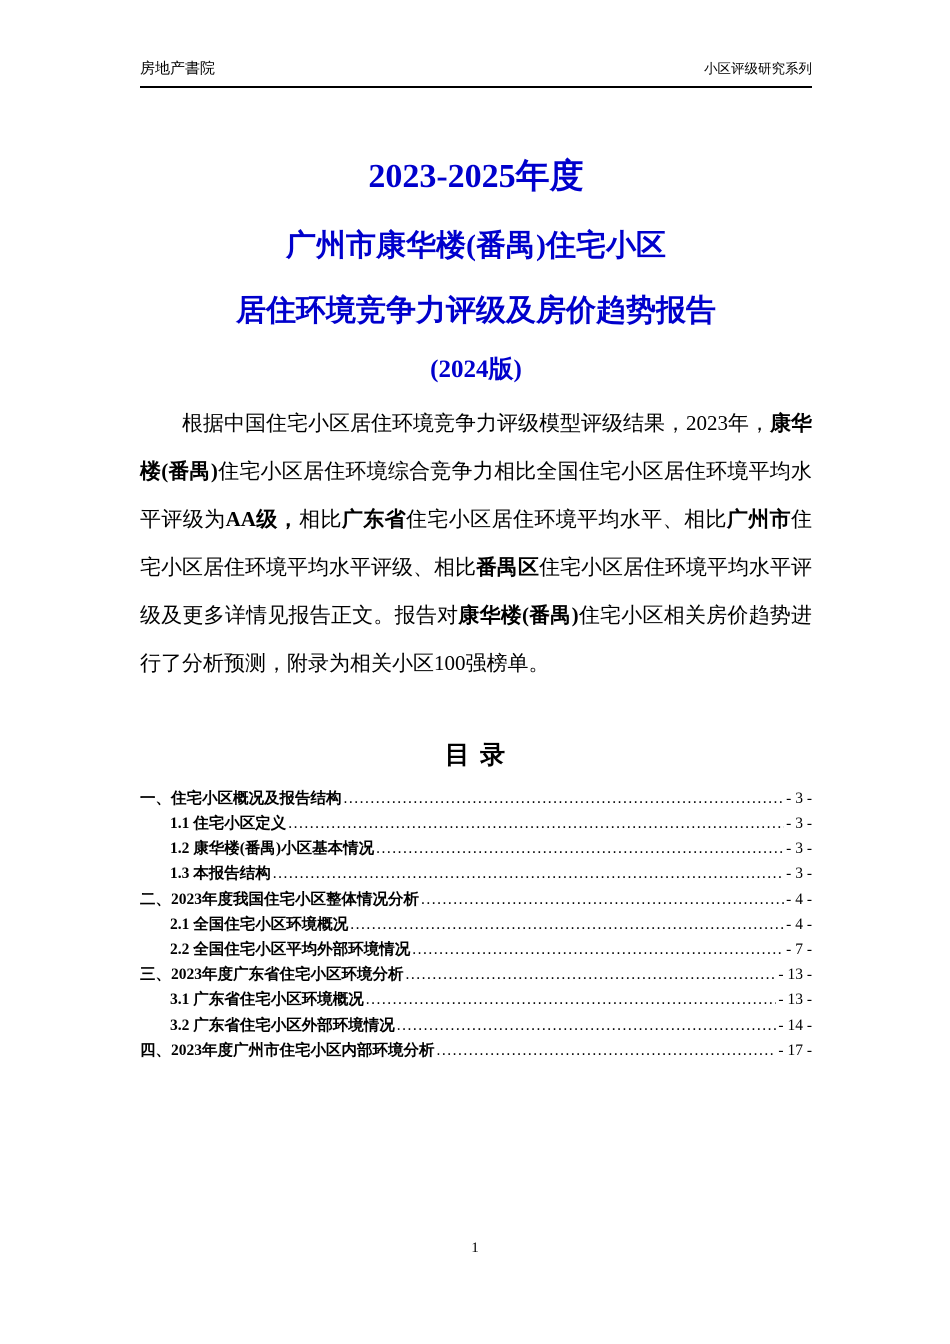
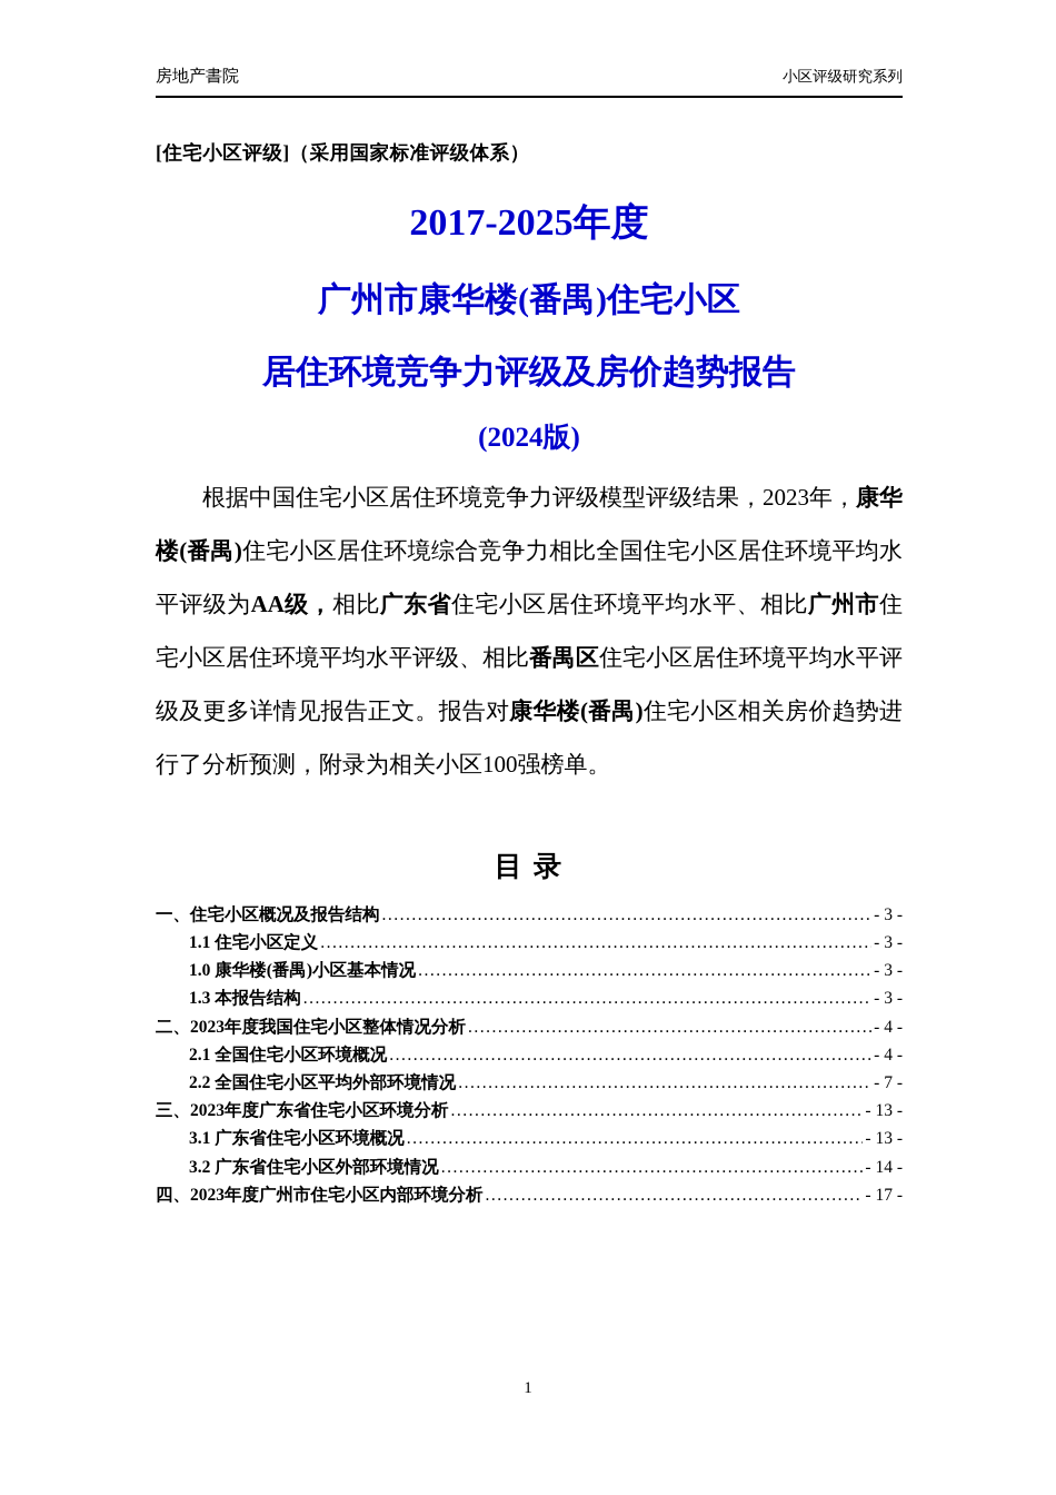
  房地产書院
  小区评级研究系列
+ [住宅小区评级]（采用国家标准评级体系）
- 2023-2025年度
+ 2017-2025年度
  广州市康华楼(番禺)住宅小区
  居住环境竞争力评级及房价趋势报告
  (2024版)
  根据中国住宅小区居住环境竞争力评级模型评级结果，2023年，康华楼(番禺)住宅小区居住环境综合竞争力相比全国住宅小区居住环境平均水平评级为AA级，相比广东省住宅小区居住环境平均水平、相比广州市住宅小区居住环境平均水平评级、相比番禺区住宅小区居住环境平均水平评级及更多详情见报告正文。报告对康华楼(番禺)住宅小区相关房价趋势进行了分析预测，附录为相关小区100强榜单。
  目 录
  一、住宅小区概况及报告结构
  - 3 -
  1.1 住宅小区定义
  - 3 -
- 1.2 康华楼(番禺)小区基本情况
+ 1.0 康华楼(番禺)小区基本情况
  - 3 -
  1.3 本报告结构
  - 3 -
  二、2023年度我国住宅小区整体情况分析
  - 4 -
  2.1 全国住宅小区环境概况
  - 4 -
  2.2 全国住宅小区平均外部环境情况
  - 7 -
  三、2023年度广东省住宅小区环境分析
  - 13 -
  3.1 广东省住宅小区环境概况
  - 13 -
  3.2 广东省住宅小区外部环境情况
  - 14 -
  四、2023年度广州市住宅小区内部环境分析
  - 17 -
  1
